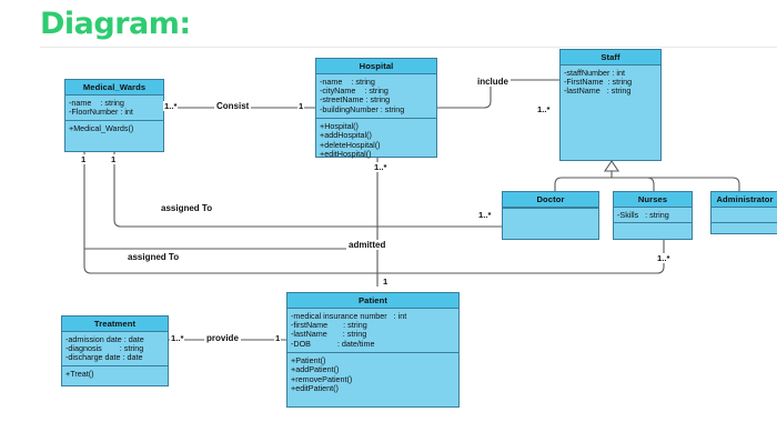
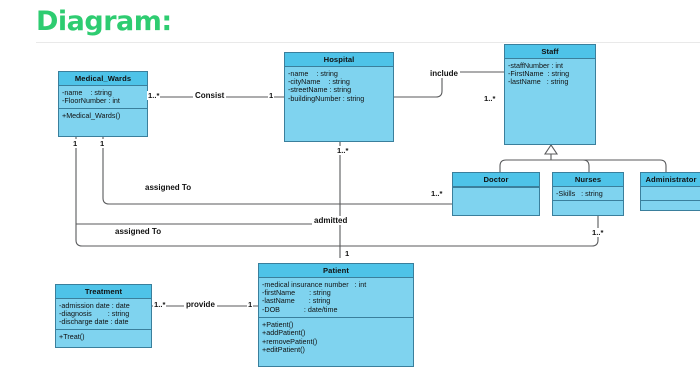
  Diagram:
  Medical_Wards
  -name : string
  -FloorNumber : int
  +Medical_Wards()
  Hospital
  -name : string
  -cityName : string
  -streetName : string
  -buildingNumber : string
- +Hospital()
- +addHospital()
- +deleteHospital()
- +editHospital()
  Staff
  -staffNumber : int
  -FirstName : string
  -lastName : string
  Doctor
  Nurses
  -Skills : string
  Administrator
  Patient
  -medical insurance number : int
  -firstName : string
  -lastName : string
  -DOB : date/time
  +Patient()
  +addPatient()
  +removePatient()
  +editPatient()
  Treatment
  -admission date : date
  -diagnosis : string
  -discharge date : date
  +Treat()
  Consist
  1..*
  1
  include
  1..*
  1
  1
  assigned To
  1..*
  assigned To
  1..*
  admitted
  1..*
  1
  provide
  1..*
  1
